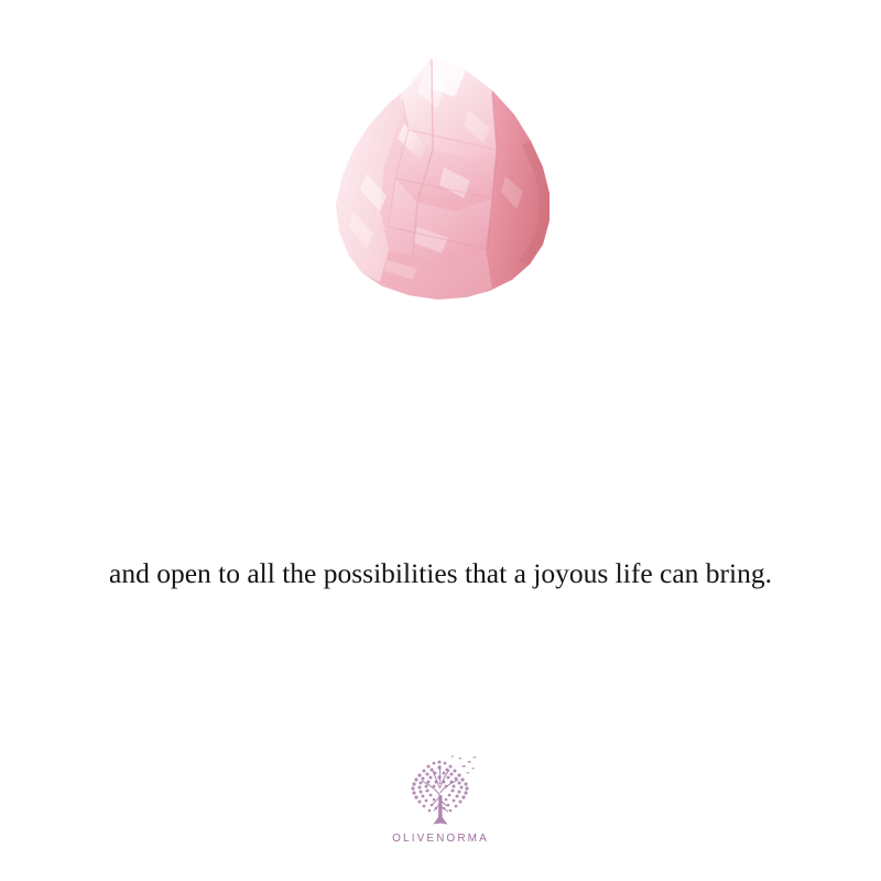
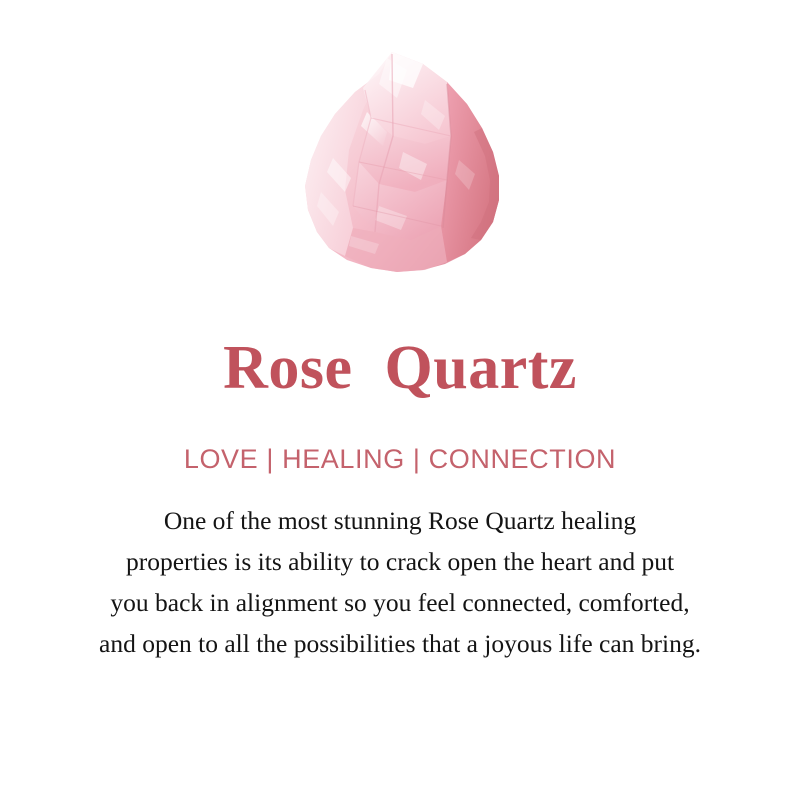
+ Rose Quartz
+ LOVE | HEALING | CONNECTION
+ One of the most stunning Rose Quartz healing
+ properties is its ability to crack open the heart and put
+ you back in alignment so you feel connected, comforted,
  and open to all the possibilities that a joyous life can bring.
- OLIVENORMA
